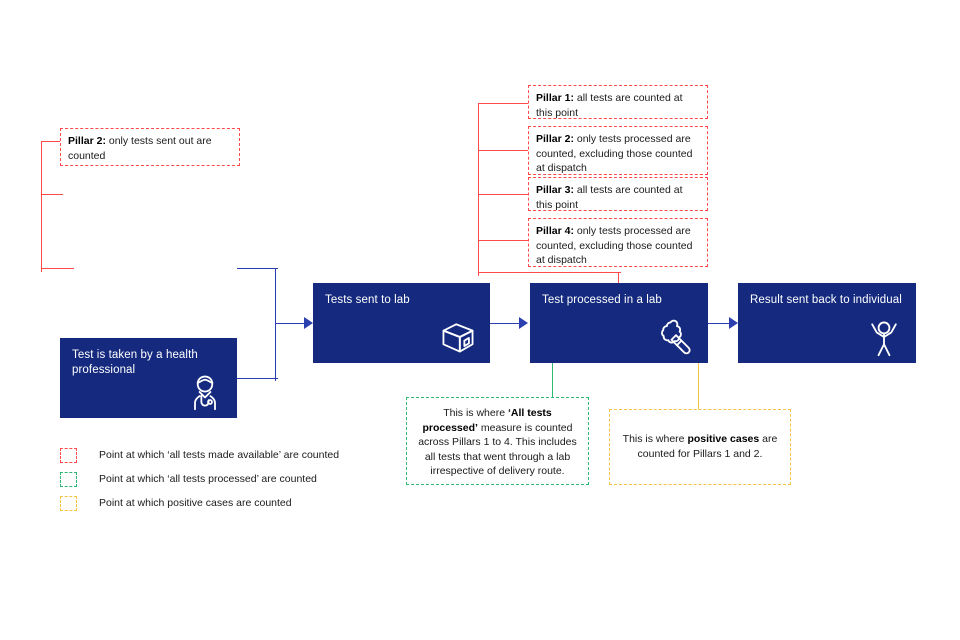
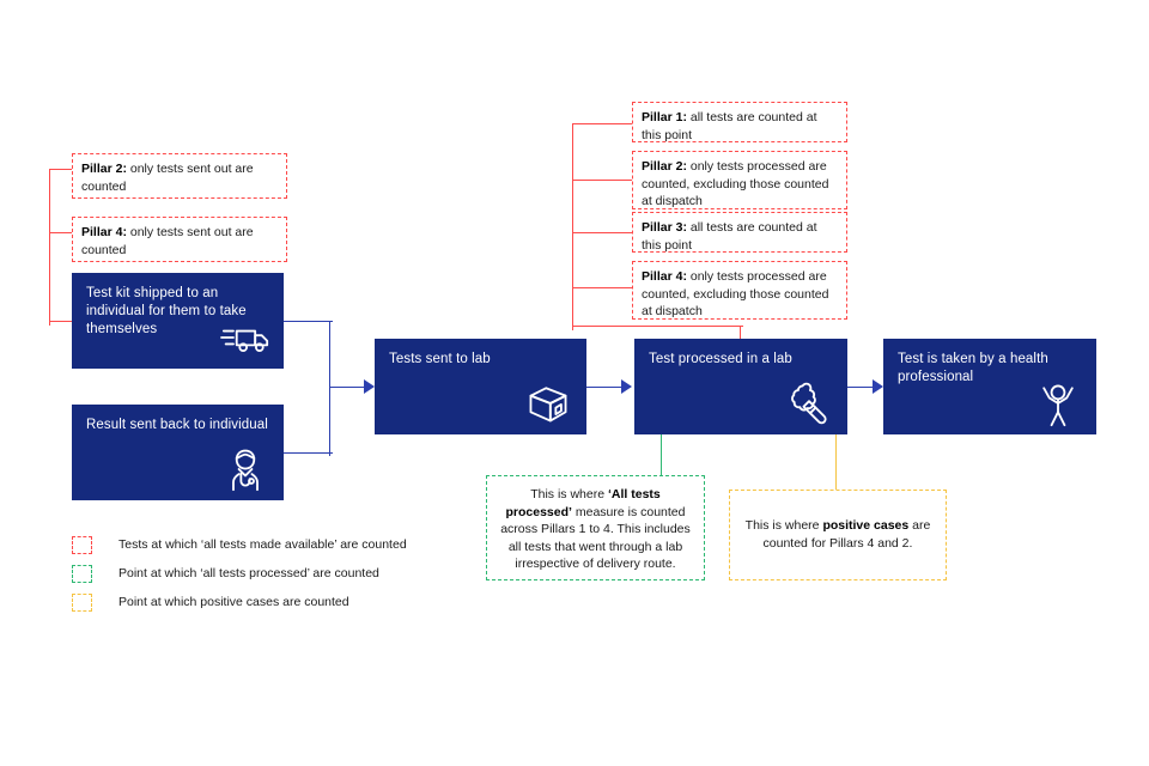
  Pillar 2: only tests sent out are counted
+ Pillar 4: only tests sent out are counted
  Pillar 1: all tests are counted at this point
  Pillar 2: only tests processed are counted, excluding those counted at dispatch
  Pillar 3: all tests are counted at this point
  Pillar 4: only tests processed are counted, excluding those counted at dispatch
+ Test kit shipped to an individual for them to take themselves
- Test is taken by a health professional
+ Result sent back to individual
  Tests sent to lab
  Test processed in a lab
- Result sent back to individual
+ Test is taken by a health professional
  This is where ‘All tests processed’ measure is counted across Pillars 1 to 4. This includes all tests that went through a lab irrespective of delivery route.
- This is where positive cases are counted for Pillars 1 and 2.
+ This is where positive cases are counted for Pillars 4 and 2.
- Point at which ‘all tests made available’ are counted
+ Tests at which ‘all tests made available’ are counted
  Point at which ‘all tests processed’ are counted
  Point at which positive cases are counted
